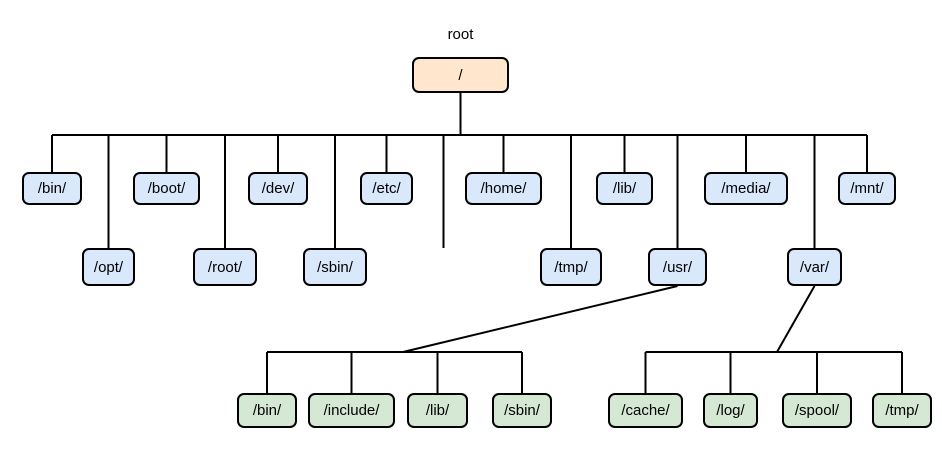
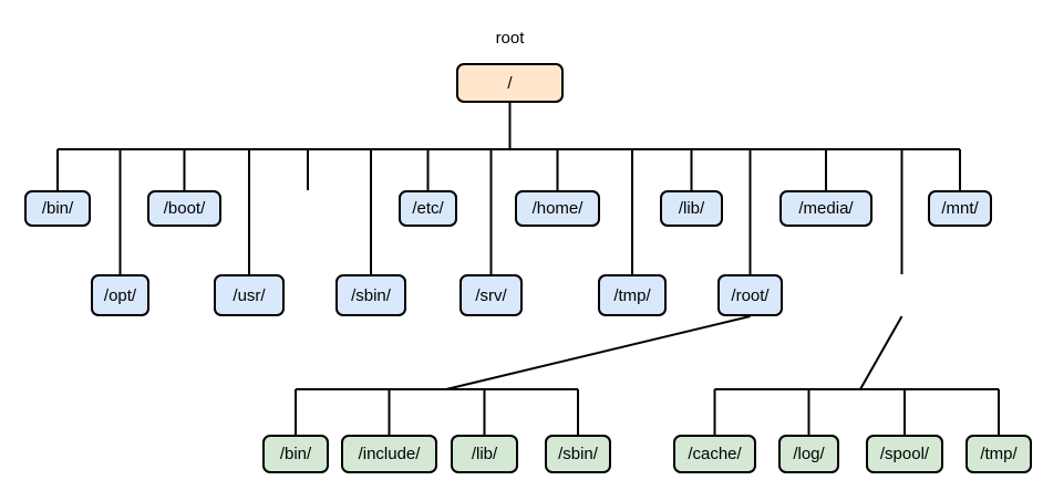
  root
  /
  /bin/
  /boot/
- /dev/
  /etc/
  /home/
  /lib/
  /media/
  /mnt/
  /opt/
- /root/
+ /usr/
  /sbin/
+ /srv/
  /tmp/
- /usr/
+ /root/
- /var/
  /bin/
  /include/
  /lib/
  /sbin/
  /cache/
  /log/
  /spool/
  /tmp/
